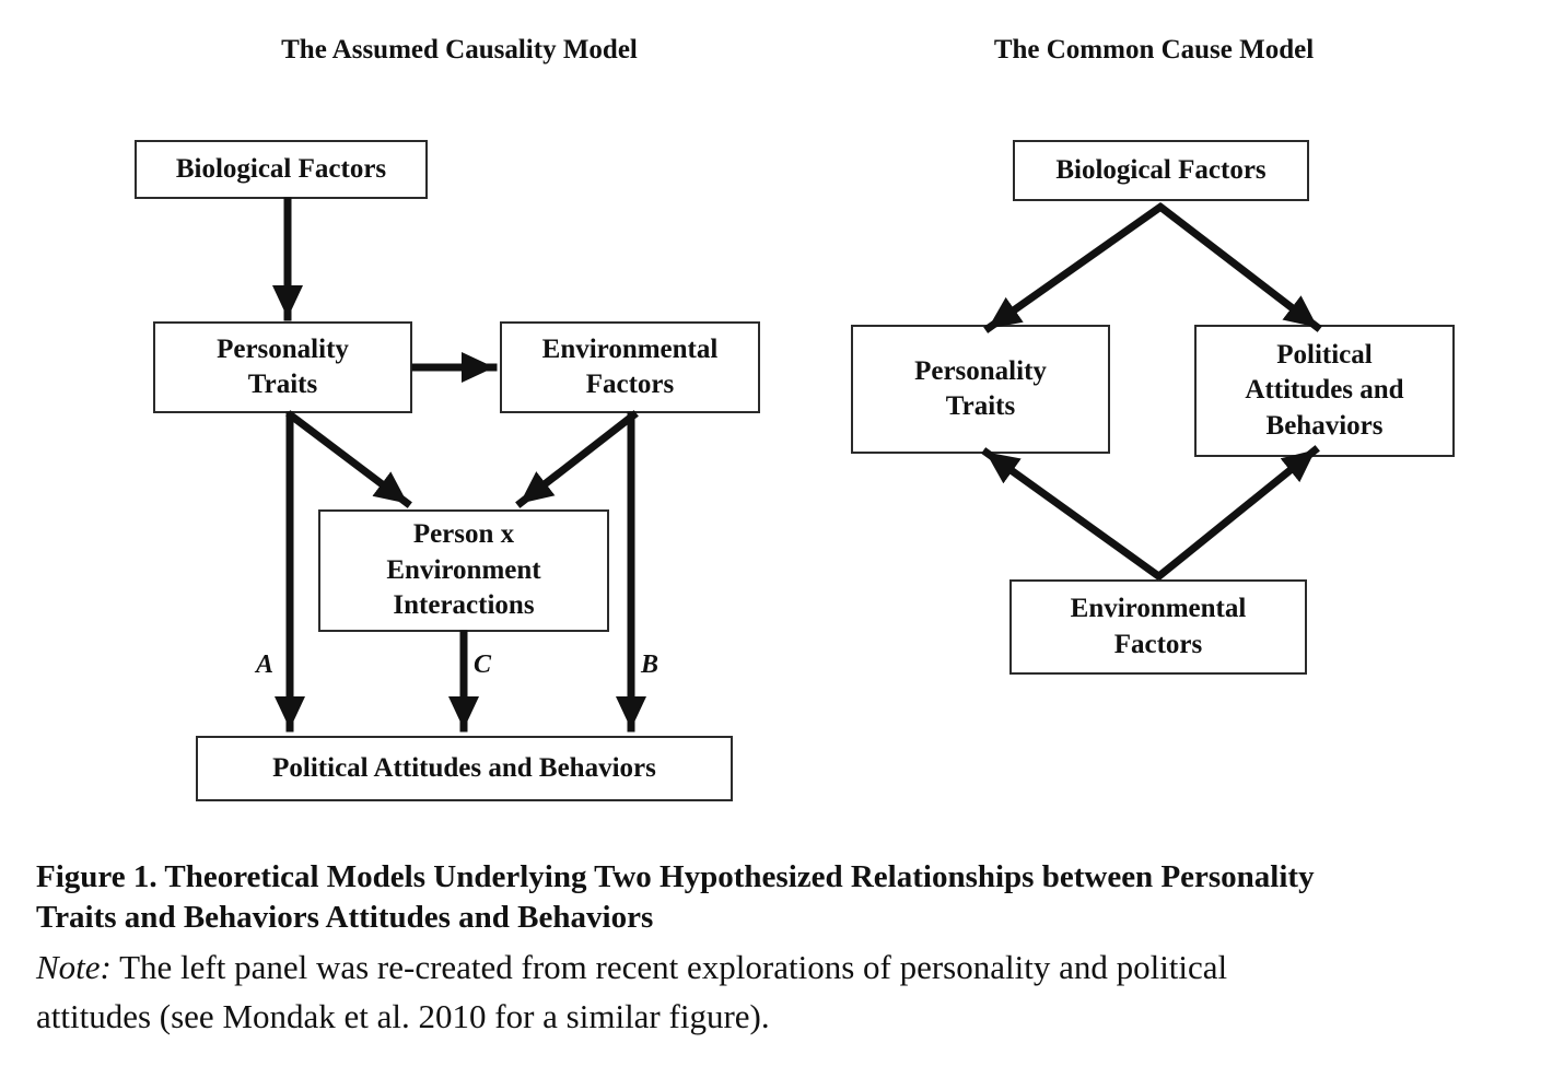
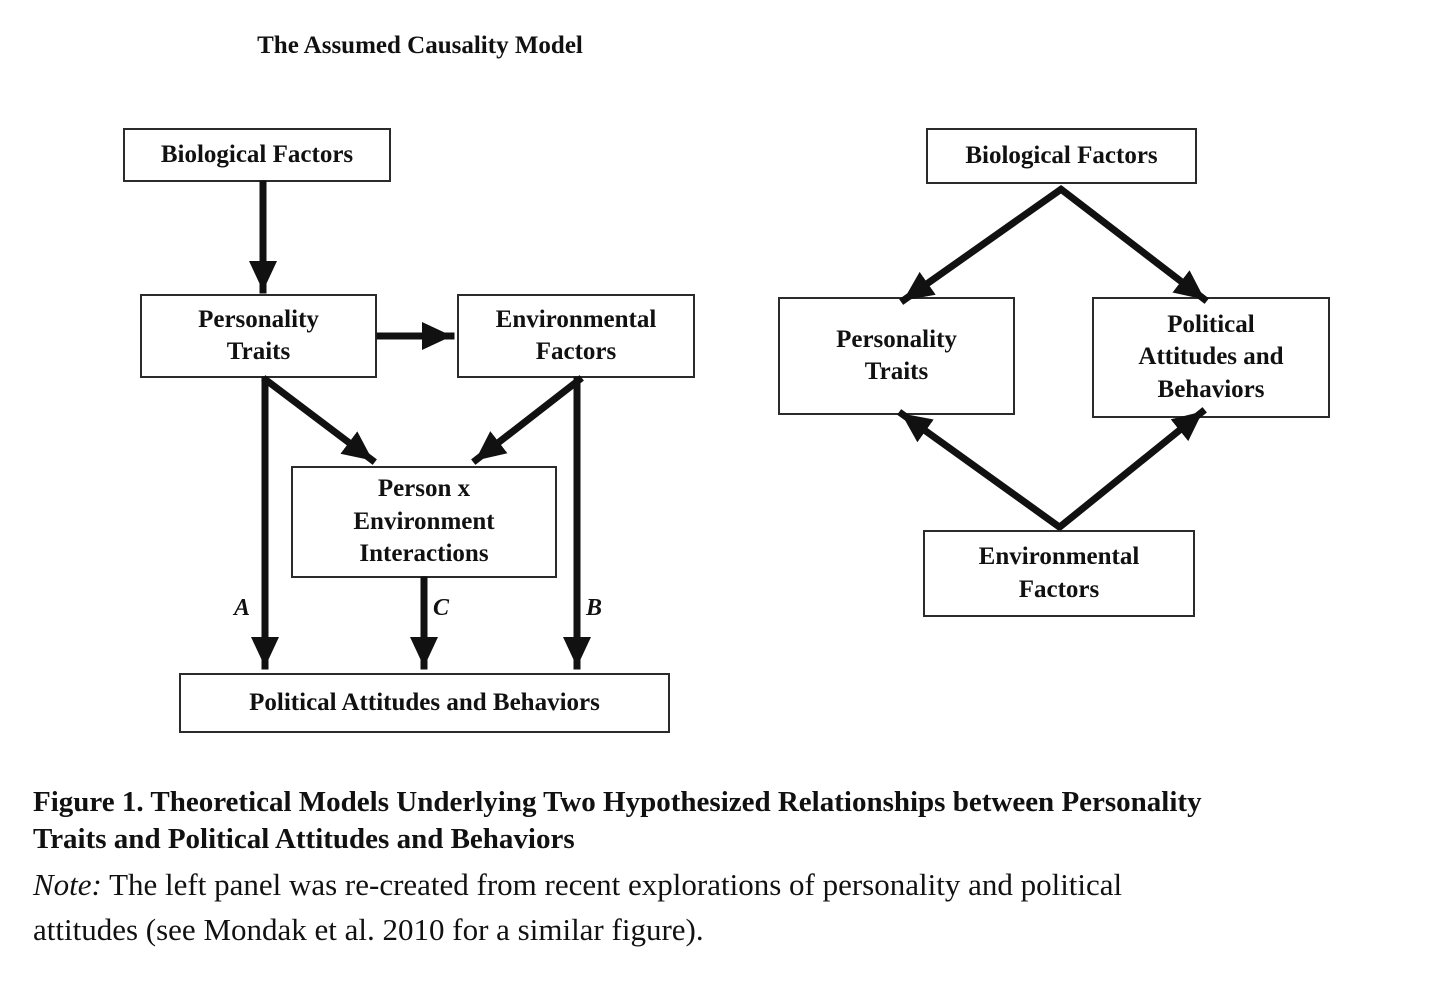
  The Assumed Causality Model
- The Common Cause Model
  Biological Factors
  Personality
  Traits
  Environmental
  Factors
  Person x
  Environment
  Interactions
  Political Attitudes and Behaviors
  Biological Factors
  Personality
  Traits
  Political
  Attitudes and
  Behaviors
  Environmental
  Factors
  A
  C
  B
  Figure 1. Theoretical Models Underlying Two Hypothesized Relationships between Personality
- Traits and Behaviors Attitudes and Behaviors
+ Traits and Political Attitudes and Behaviors
  Note: The left panel was re-created from recent explorations of personality and political
  attitudes (see Mondak et al. 2010 for a similar figure).
